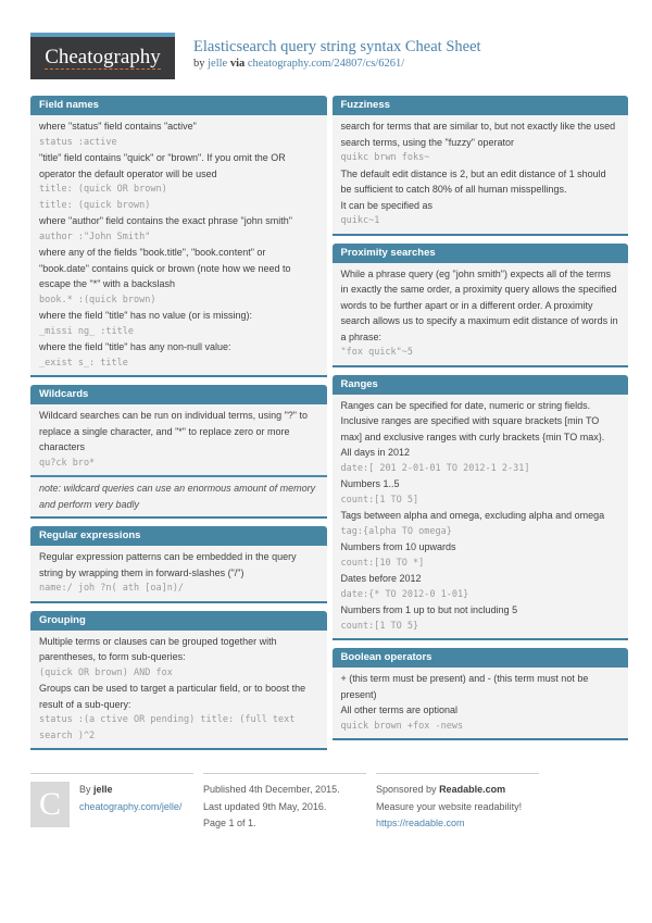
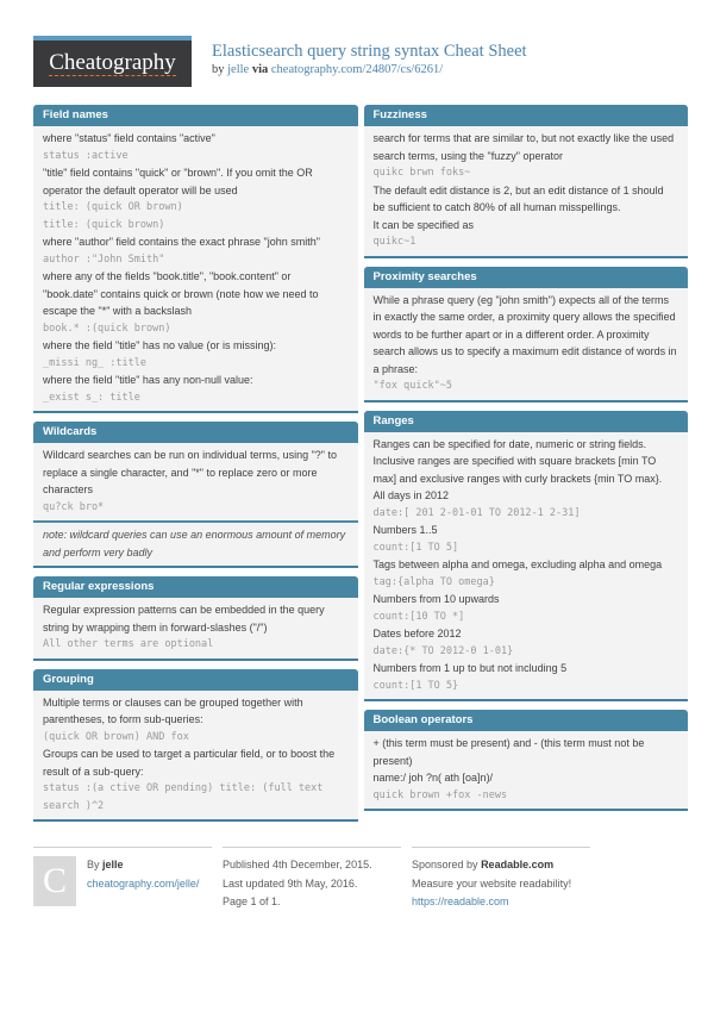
  Cheatography
  Elasticsearch query string syntax Cheat Sheet
  by jelle via cheatography.com/24807/cs/6261/
  Field names
  where "status" field contains "active"
  status :active
  "title" field contains "quick" or "brown". If you omit the OR operator the default operator will be used
  title: (quick OR brown)
  title: (quick brown)
  where "author" field contains the exact phrase "john smith"
  author :"John Smith"
  where any of the fields "book.title", "book.content" or "book.date" contains quick or brown (note how we need to escape the "*" with a backslash
  book.* :(quick brown)
  where the field "title" has no value (or is missing):
  _missi ng_ :title
  where the field "title" has any non-null value:
  _exist s_: title
  Wildcards
  Wildcard searches can be run on individual terms, using "?" to replace a single character, and "*" to replace zero or more characters
  qu?ck bro*
  note: wildcard queries can use an enormous amount of memory and perform very badly
  Regular expressions
  Regular expression patterns can be embedded in the query string by wrapping them in forward-slashes ("/")
- name:/ joh ?n( ath [oa]n)/
+ All other terms are optional
  Grouping
  Multiple terms or clauses can be grouped together with parentheses, to form sub-queries:
  (quick OR brown) AND fox
  Groups can be used to target a particular field, or to boost the result of a sub-query:
  status :(a ctive OR pending) title: (full text search )^2
  Fuzziness
  search for terms that are similar to, but not exactly like the used search terms, using the "fuzzy" operator
  quikc brwn foks~
  The default edit distance is 2, but an edit distance of 1 should be sufficient to catch 80% of all human misspellings.
  It can be specified as
  quikc~1
  Proximity searches
  While a phrase query (eg "john smith") expects all of the terms in exactly the same order, a proximity query allows the specified words to be further apart or in a different order. A proximity search allows us to specify a maximum edit distance of words in a phrase:
  "fox quick"~5
  Ranges
  Ranges can be specified for date, numeric or string fields. Inclusive ranges are specified with square brackets [min TO max] and exclusive ranges with curly brackets {min TO max}.
  All days in 2012
  date:[ 201 2-01-01 TO 2012-1 2-31]
  Numbers 1..5
  count:[1 TO 5]
  Tags between alpha and omega, excluding alpha and omega
  tag:{alpha TO omega}
  Numbers from 10 upwards
  count:[10 TO *]
  Dates before 2012
  date:{* TO 2012-0 1-01}
  Numbers from 1 up to but not including 5
  count:[1 TO 5}
  Boolean operators
  + (this term must be present) and - (this term must not be present)
- All other terms are optional
+ name:/ joh ?n( ath [oa]n)/
  quick brown +fox -news
  C
  By jelle
  cheatography.com/jelle/
  Published 4th December, 2015.
  Last updated 9th May, 2016.
  Page 1 of 1.
  Sponsored by Readable.com
  Measure your website readability!
  https://readable.com
